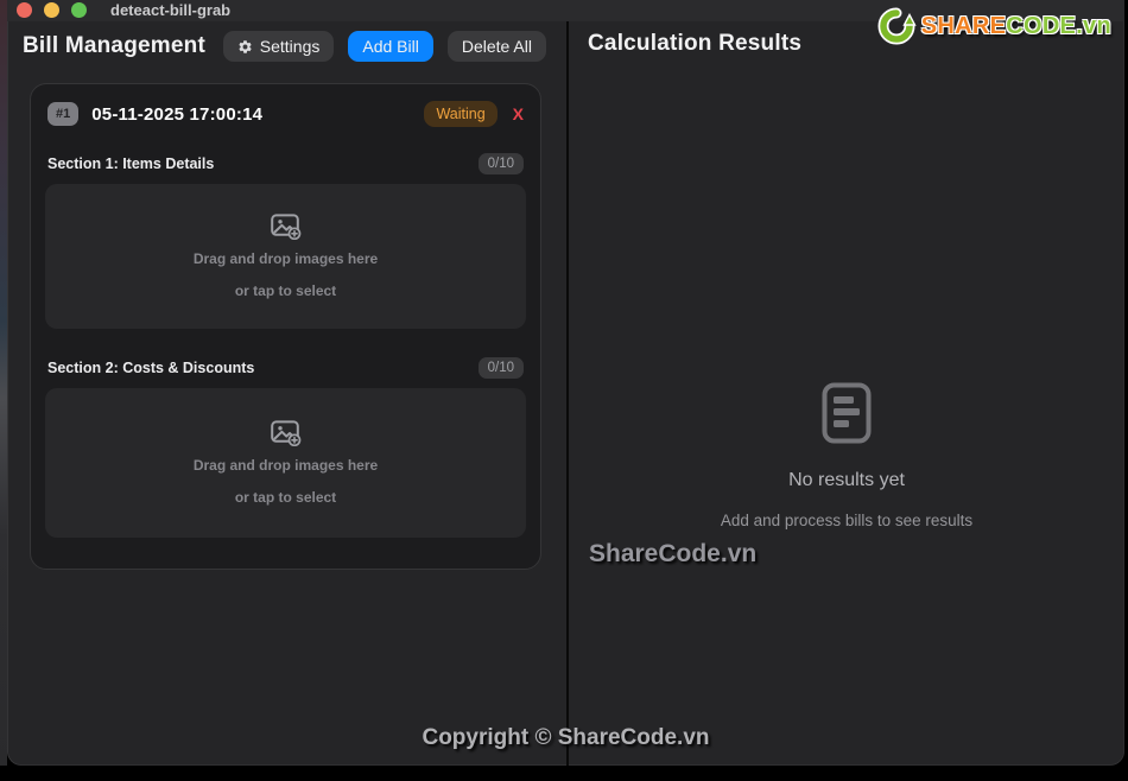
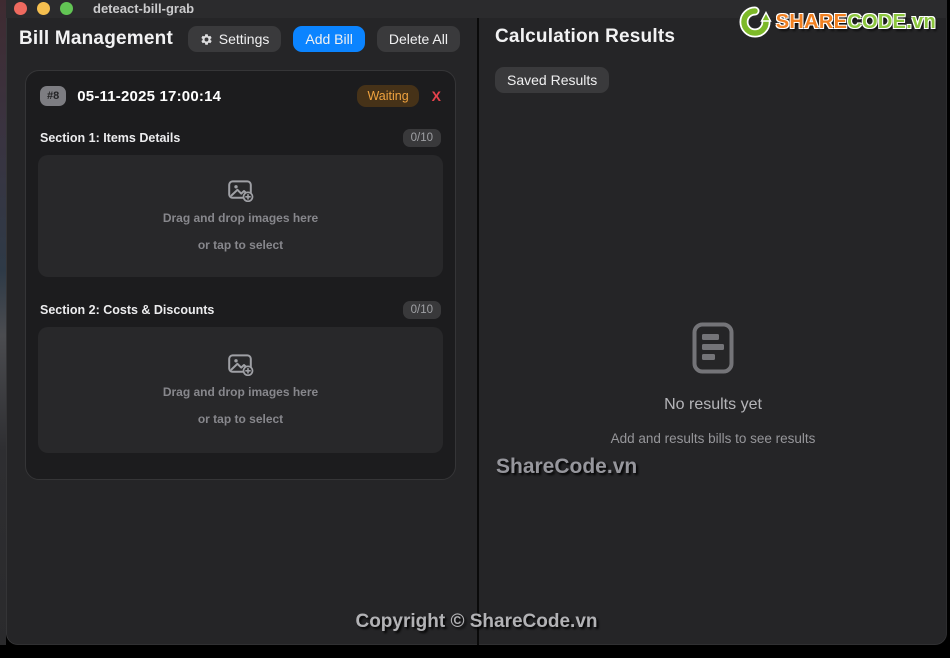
  deteact-bill-grab
  Bill Management
  Settings
  Add Bill
  Delete All
- #1
+ #8
  05-11-2025 17:00:14
  Waiting
  X
  Section 1: Items Details
  0/10
  Drag and drop images here
  or tap to select
  Section 2: Costs & Discounts
  0/10
  Drag and drop images here
  or tap to select
  Calculation Results
+ Saved Results
  No results yet
- Add and process bills to see results
+ Add and results bills to see results
  ShareCode.vn
  Copyright © ShareCode.vn
  SHARECODE.vn
